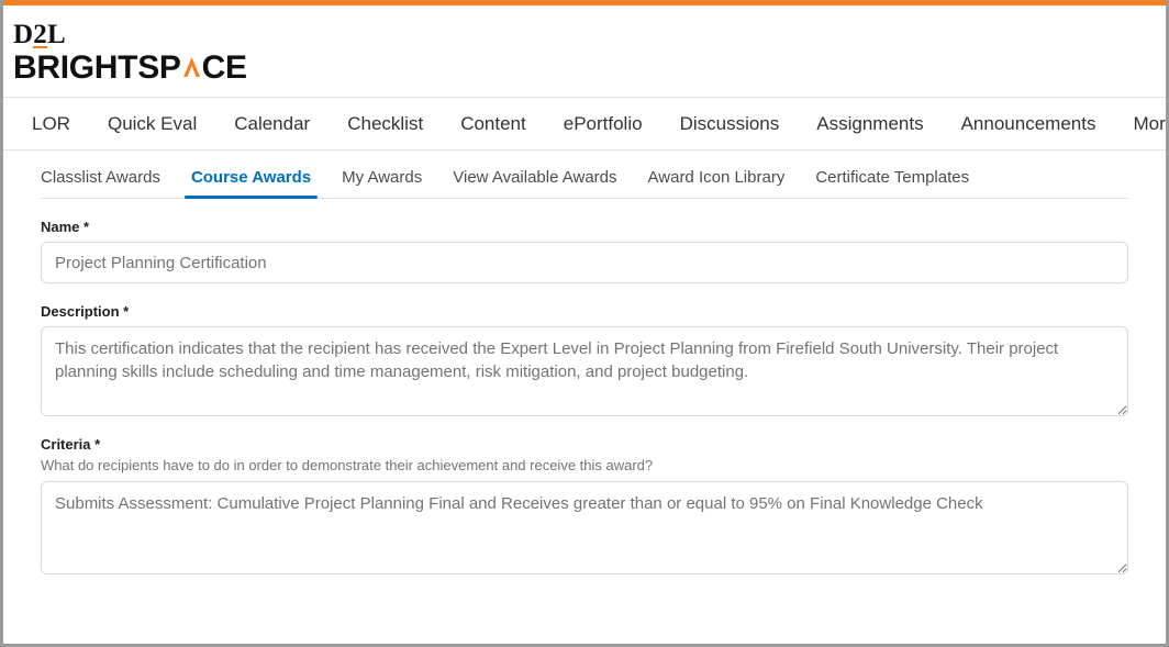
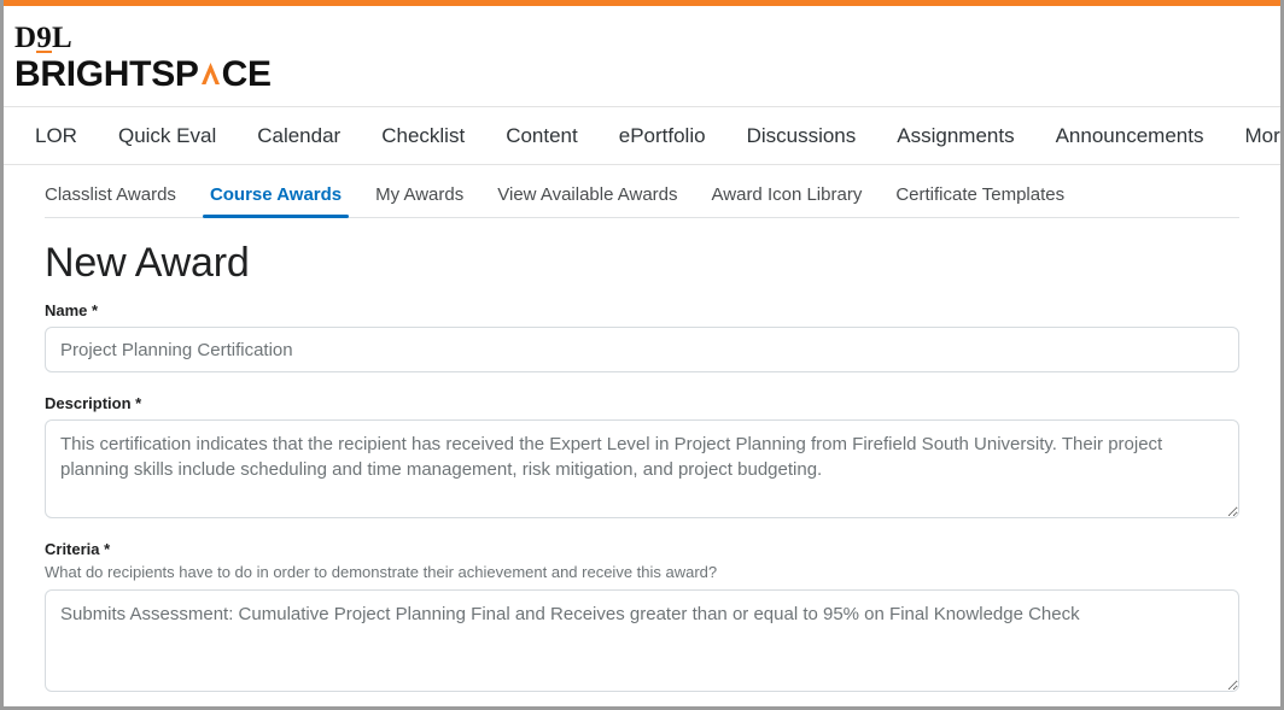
- D2L
+ D9L
  BRIGHTSP
  CE
  LOR
  Quick Eval
  Calendar
  Checklist
  Content
  ePortfolio
  Discussions
  Assignments
  Announcements
  Mor
  Classlist Awards
  Course Awards
  My Awards
  View Available Awards
  Award Icon Library
  Certificate Templates
+ New Award
  Name *
  Project Planning Certification
  Description *
  Criteria *
  What do recipients have to do in order to demonstrate their achievement and receive this award?
  Submits Assessment: Cumulative Project Planning Final and Receives greater than or equal to 95% on Final Knowledge Check
